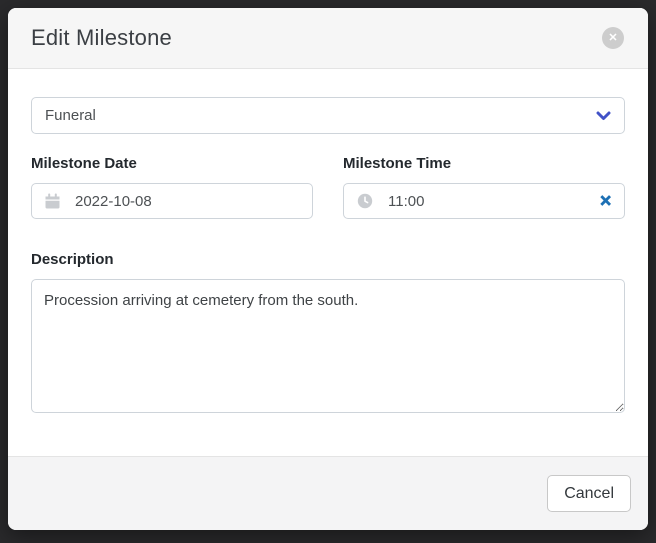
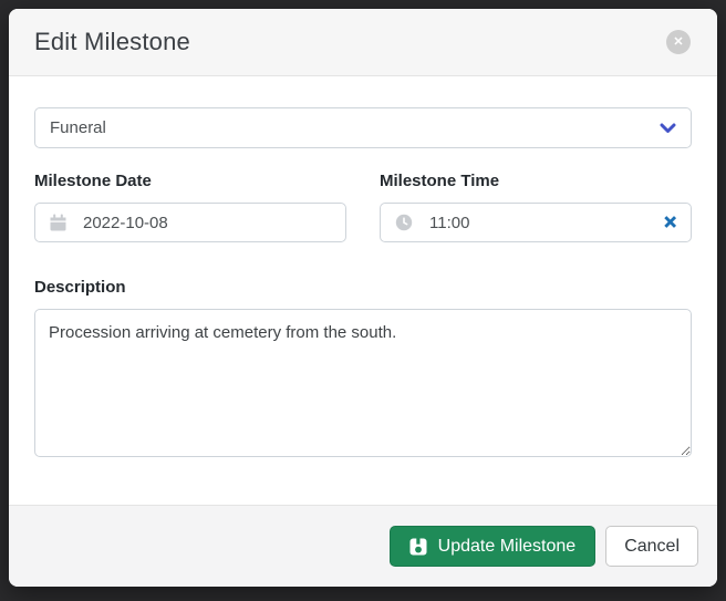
  Edit Milestone
  ✕
  Funeral
  Milestone Date
  2022-10-08
  Milestone Time
  11:00
  ✕
  Description
  Procession arriving at cemetery from the south.
+ Update Milestone
  Cancel
